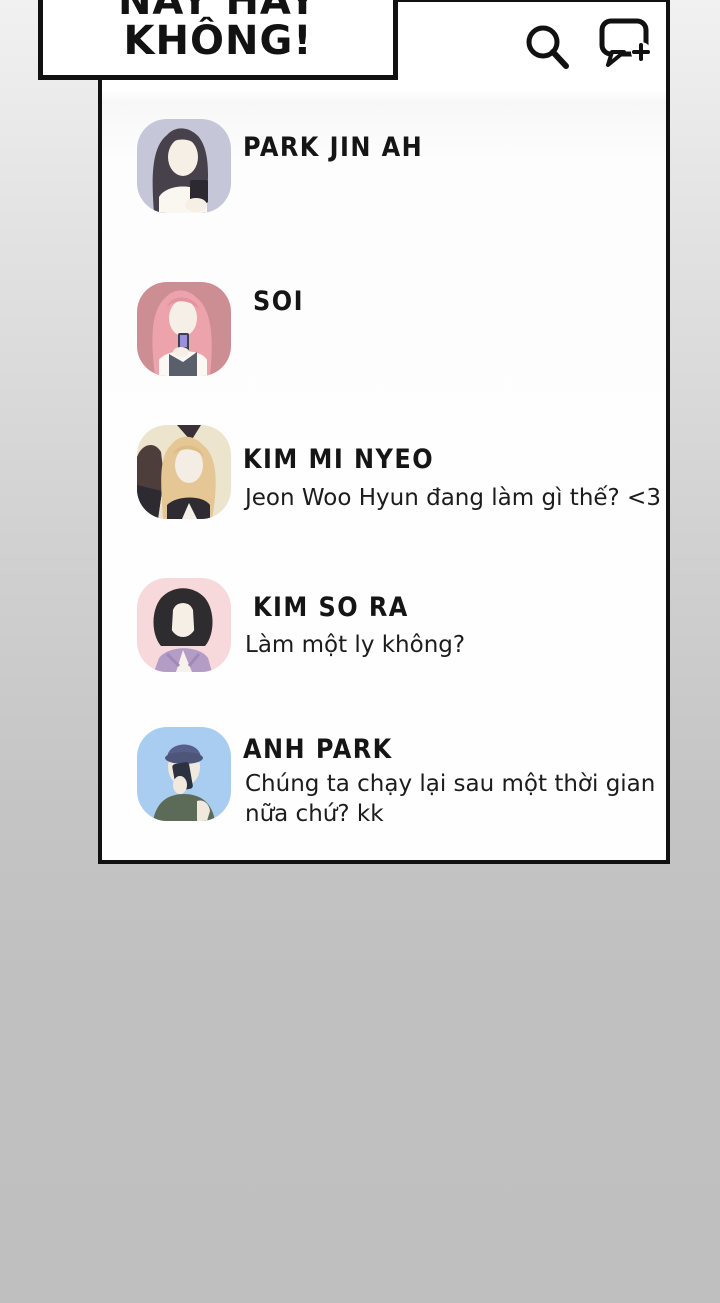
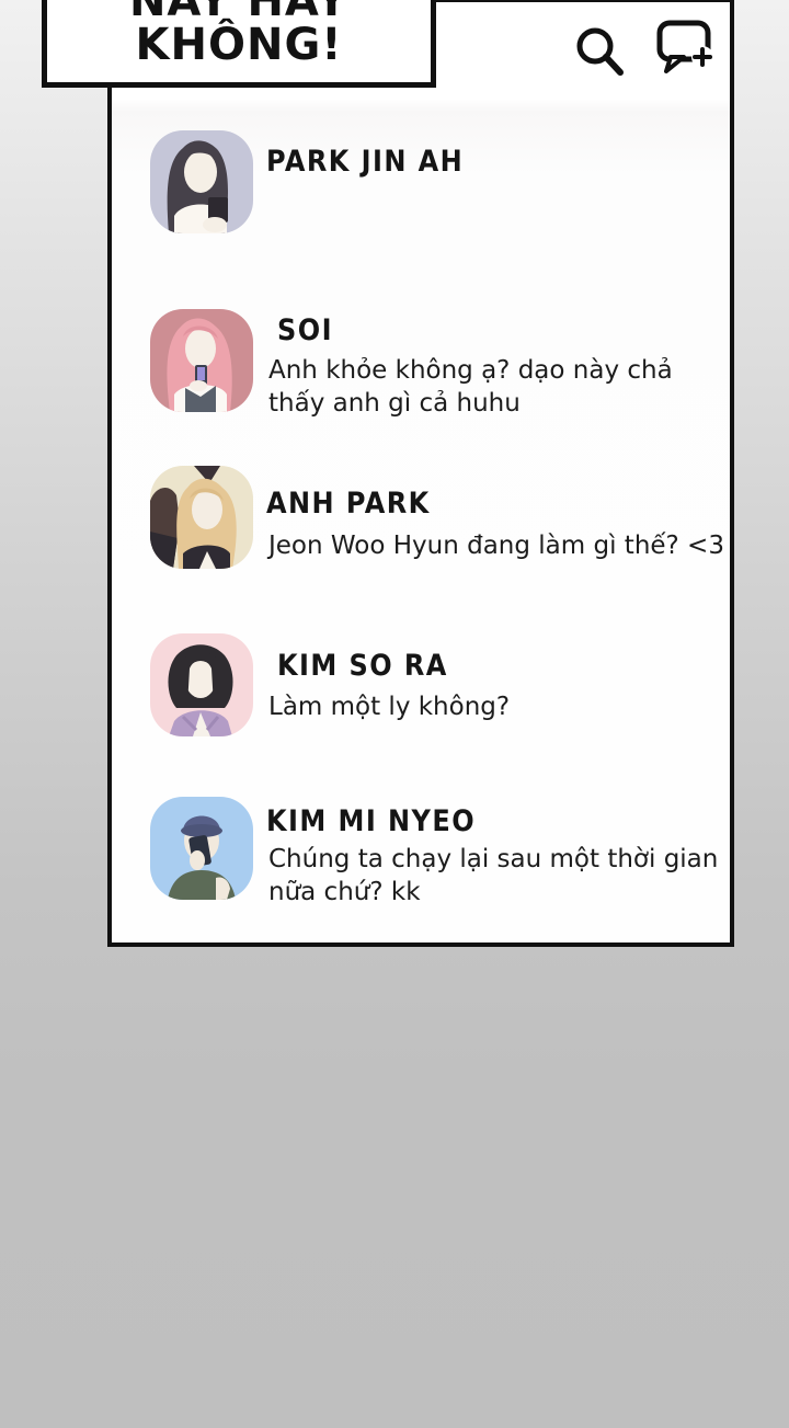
  PARK JIN AH
  SOI
+ Anh khỏe không ạ? dạo này chả
+ thấy anh gì cả huhu
- KIM MI NYEO
+ ANH PARK
  Jeon Woo Hyun đang làm gì thế? <3
  KIM SO RA
  Làm một ly không?
- ANH PARK
+ KIM MI NYEO
  Chúng ta chạy lại sau một thời gian
  nữa chứ? kk
  NÀY HAY KHÔNG!
